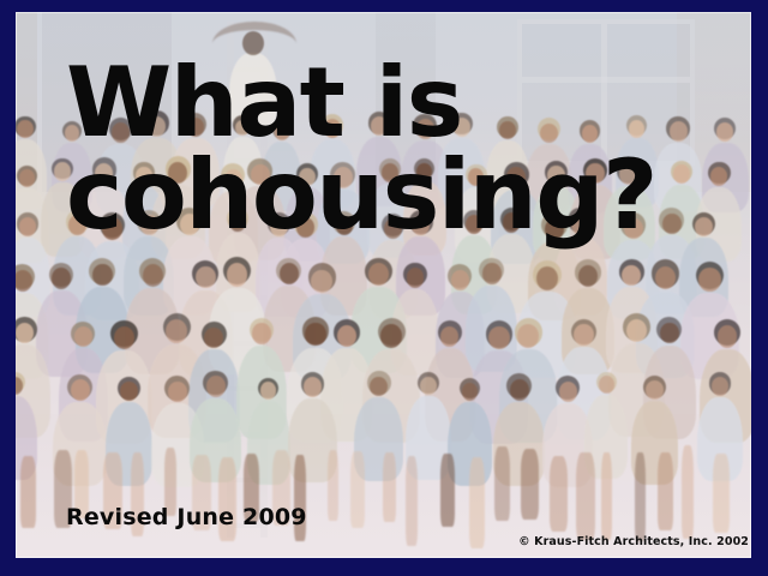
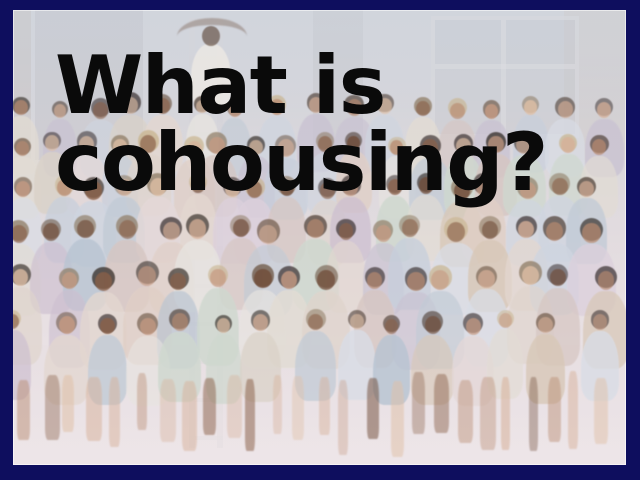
  What is
  cohousing?
- Revised June 2009
- © Kraus-Fitch Architects, Inc. 2002
